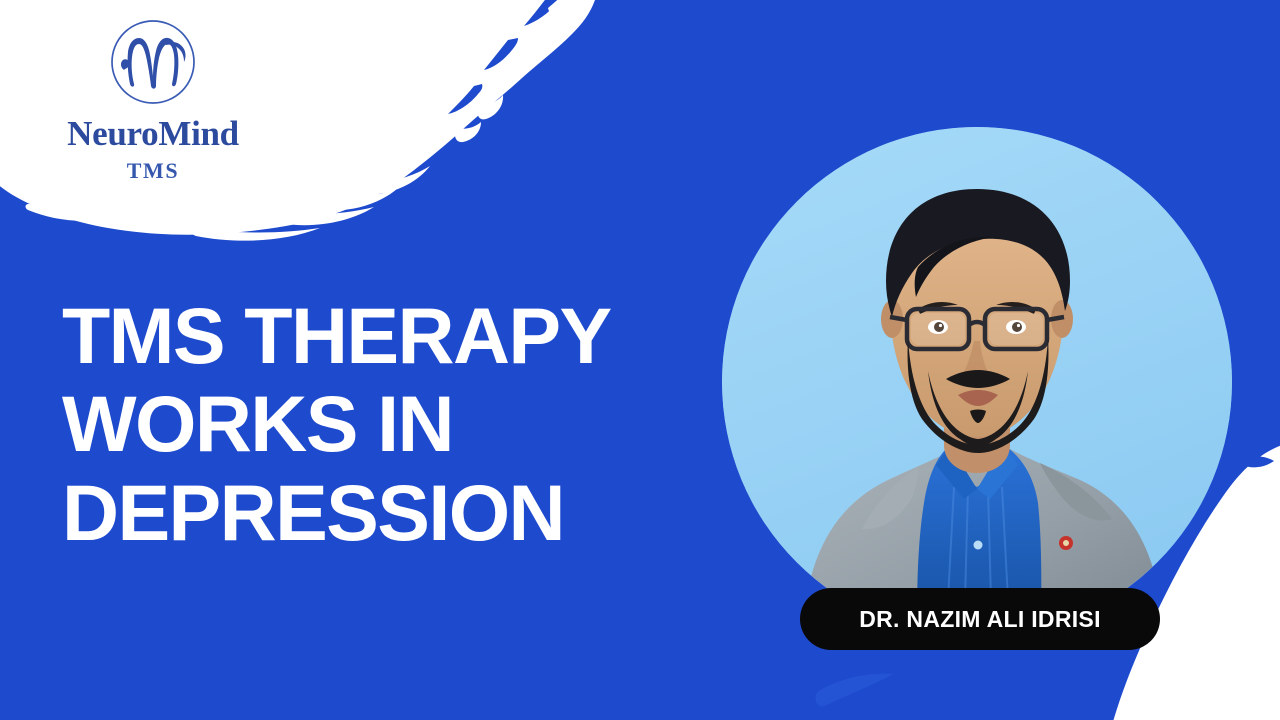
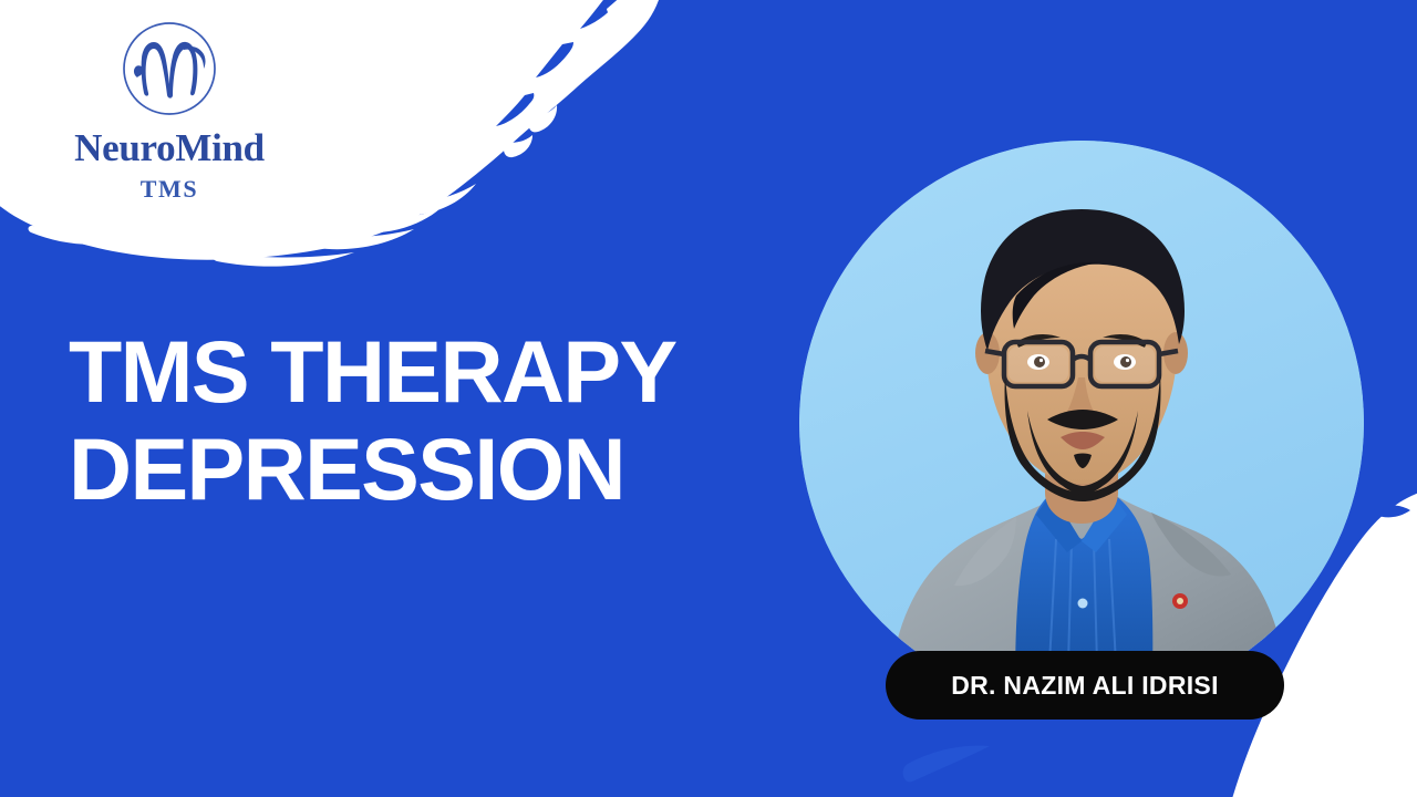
  NeuroMind
  TMS
  TMS THERAPY
- WORKS IN
  DEPRESSION
  DR. NAZIM ALI IDRISI
